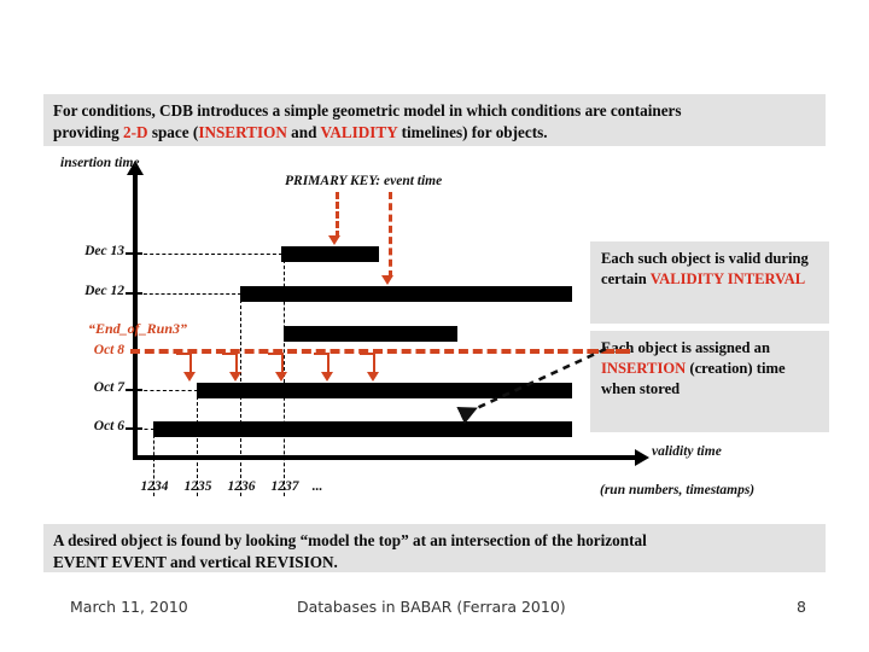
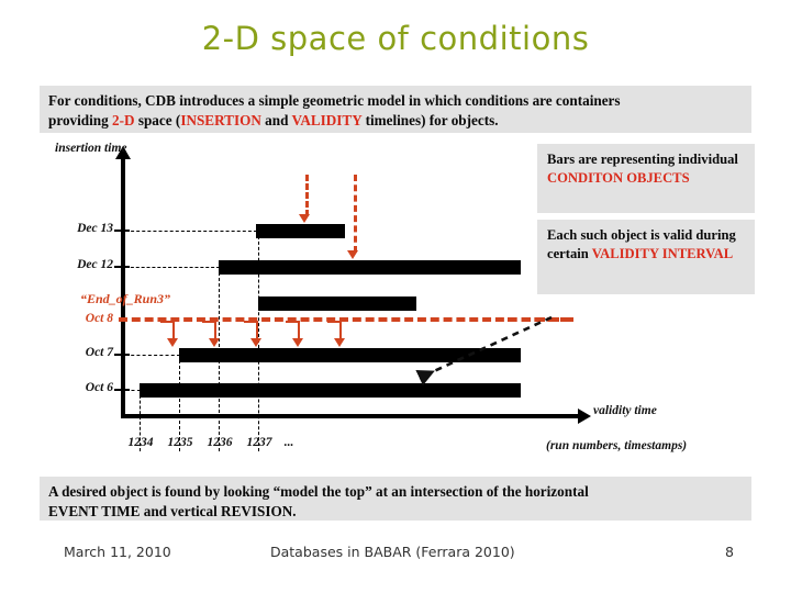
+ 2-D space of conditions
  For conditions, CDB introduces a simple geometric model in which conditions are containers
  providing 2-D space (INSERTION and VALIDITY timelines) for objects.
+ Bars are representing individual CONDITON OBJECTS
  Each such object is valid during certain VALIDITY INTERVAL
- Each object is assigned an INSERTION (creation) time when stored
  insertion time
  validity time
  (run numbers, timestamps)
- PRIMARY KEY: event time
  “End_of_Run3”
  Dec 13
  Dec 12
  Oct 8
  Oct 7
  Oct 6
  1234
  1235
  1236
  1237
  ...
  A desired object is found by looking “model the top” at an intersection of the horizontal
- EVENT EVENT and vertical REVISION.
+ EVENT TIME and vertical REVISION.
  March 11, 2010
  Databases in BABAR (Ferrara 2010)
  8
